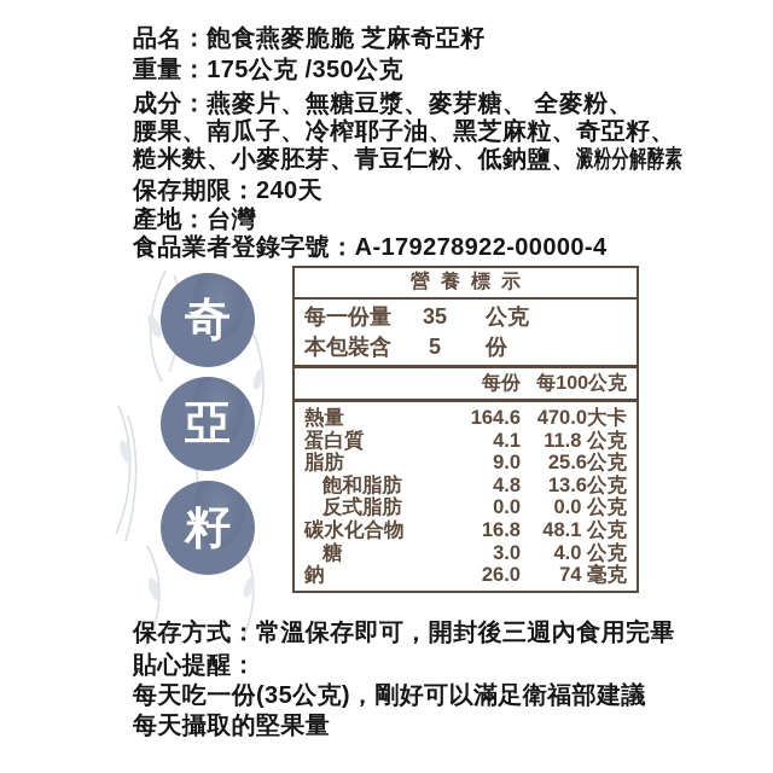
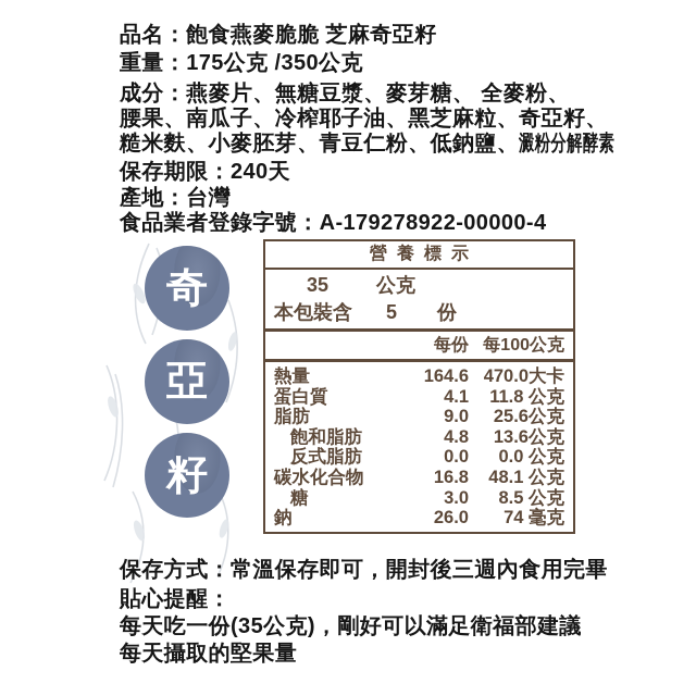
  品名：飽食燕麥脆脆 芝麻奇亞籽
  重量：175公克 /350公克
  成分：燕麥片、無糖豆漿、麥芽糖、 全麥粉、
  腰果、南瓜子、冷榨耶子油、黑芝麻粒、奇亞籽、
  糙米麩、小麥胚芽、青豆仁粉、低鈉鹽、澱粉分解酵素
  保存期限：240天
  產地：台灣
  食品業者登錄字號：A-179278922-00000-4
  奇
  亞
  籽
  營養標示
- 每一份量
  35
  公克
  本包裝含
  5
  份
  每份
  每100公克
  熱量
  164.6
  470.0大卡
  蛋白質
  4.1
  11.8 公克
  脂肪
  9.0
  25.6公克
  飽和脂肪
  4.8
  13.6公克
  反式脂肪
  0.0
  0.0 公克
  碳水化合物
  16.8
  48.1 公克
  糖
  3.0
- 4.0 公克
+ 8.5 公克
  鈉
  26.0
  74 毫克
  保存方式：常溫保存即可，開封後三週內食用完畢
  貼心提醒：
  每天吃一份(35公克)，剛好可以滿足衛福部建議
  每天攝取的堅果量
